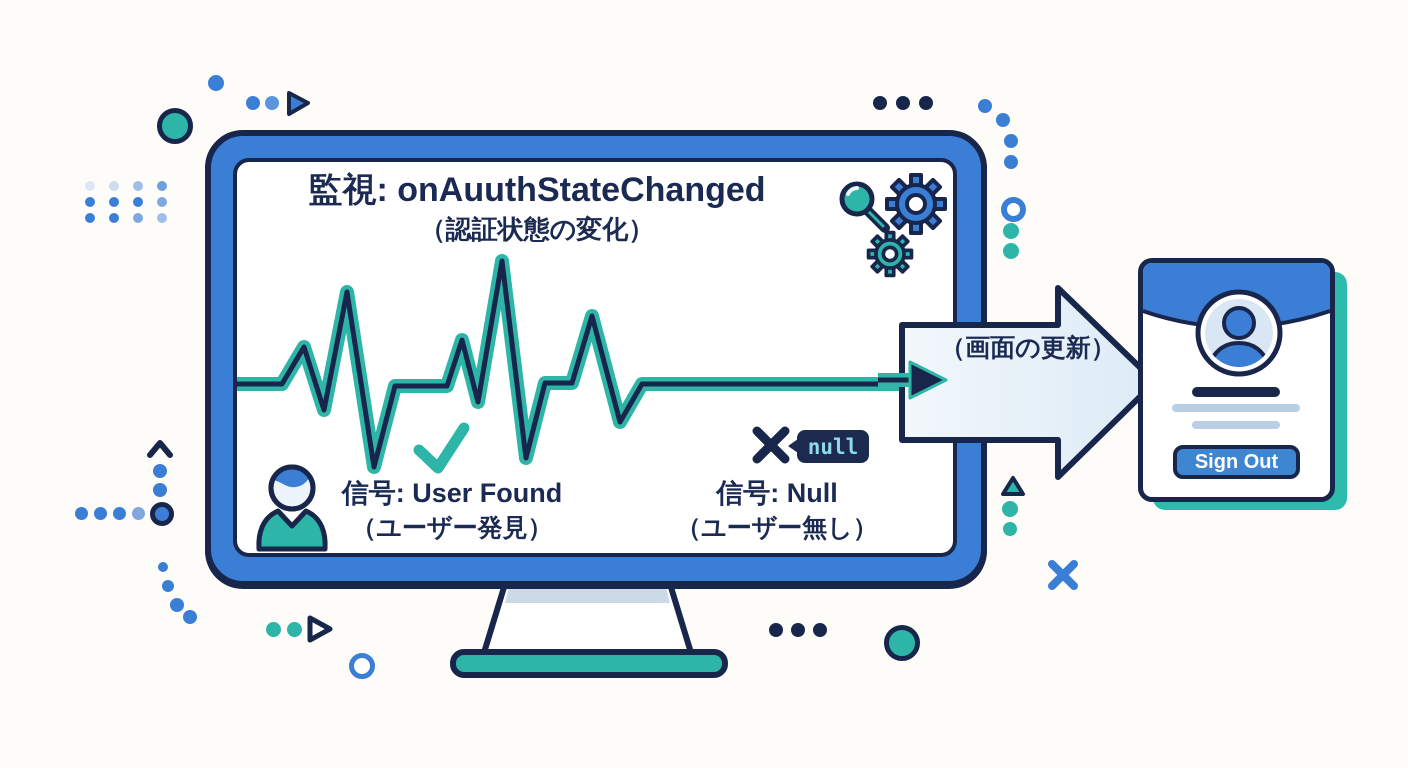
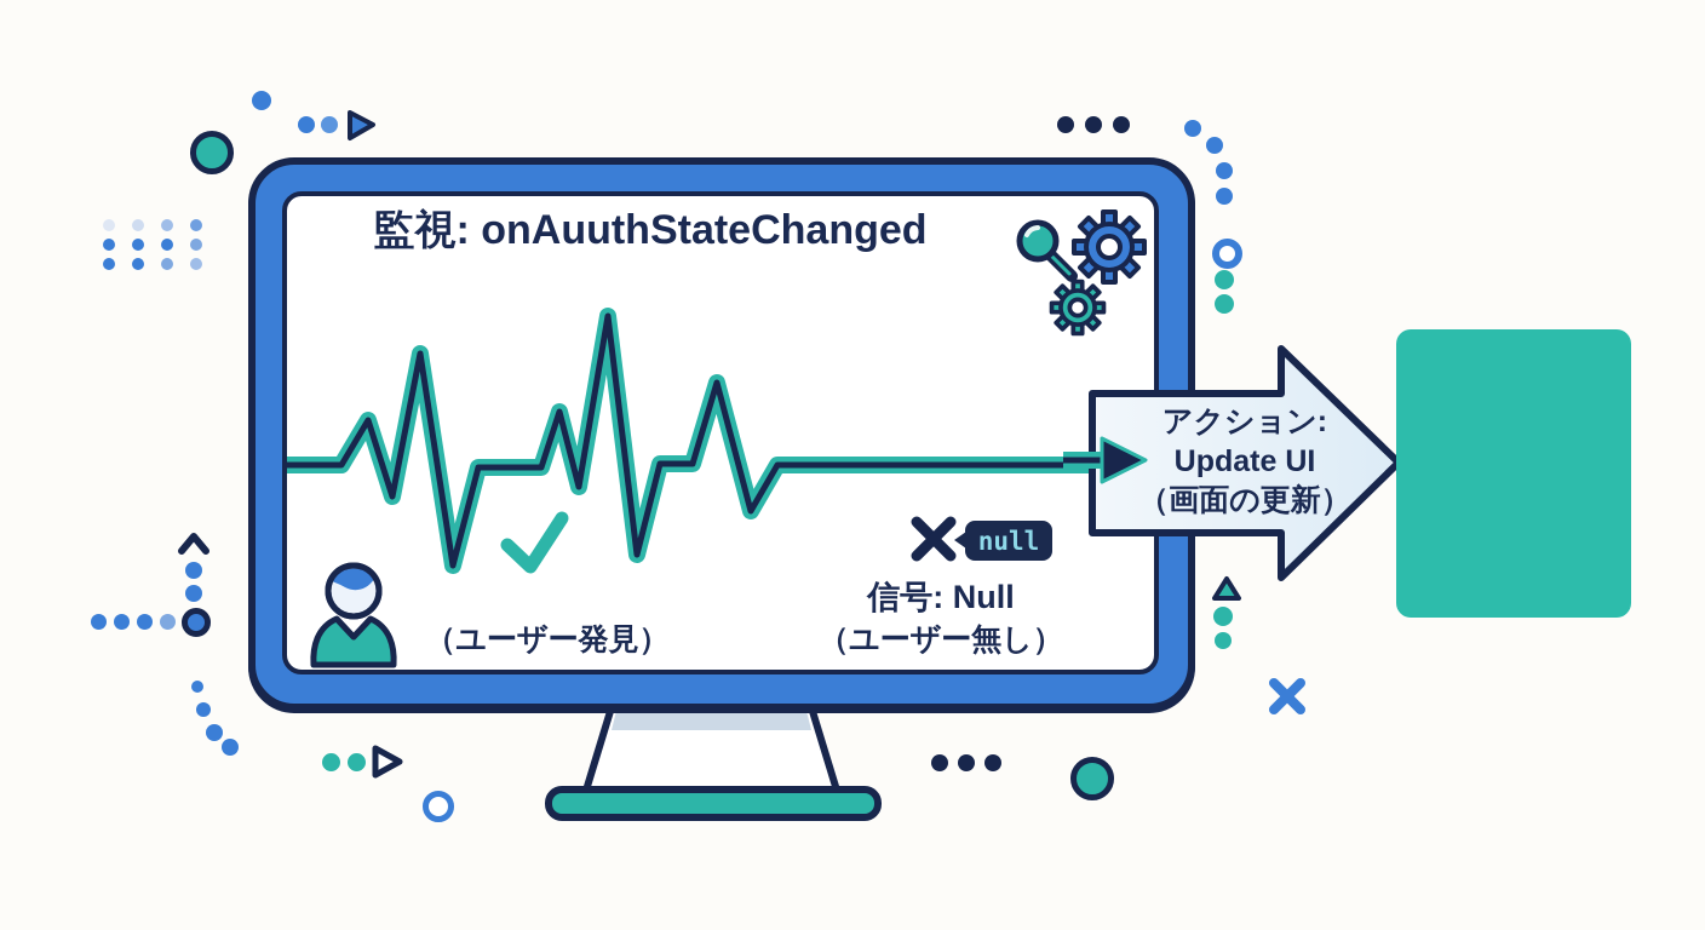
  監視: onAuuthStateChanged
- （認証状態の変化）
- 信号: User Found
  （ユーザー発見）
  null
  信号: Null
  （ユーザー無し）
+ アクション:
+ Update UI
  （画面の更新）
- Sign Out
